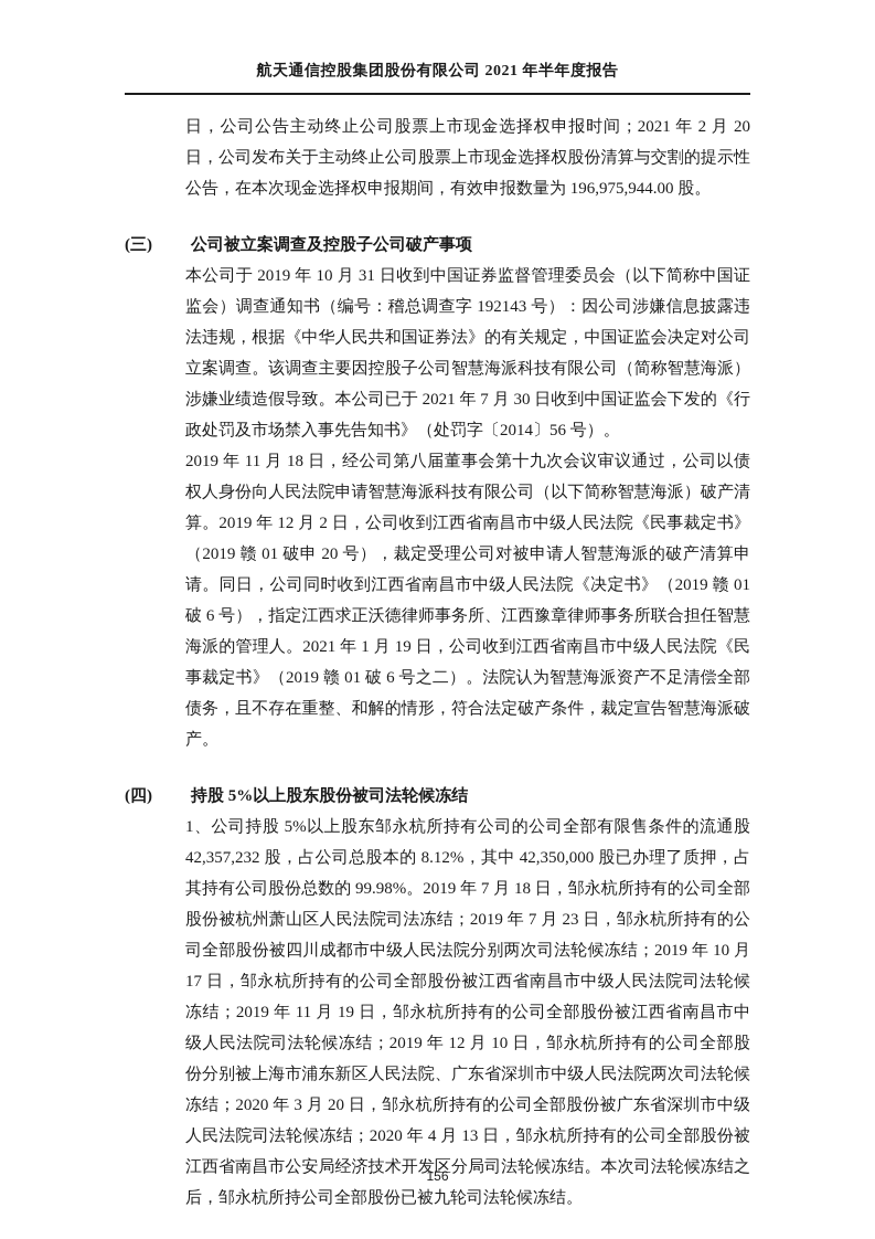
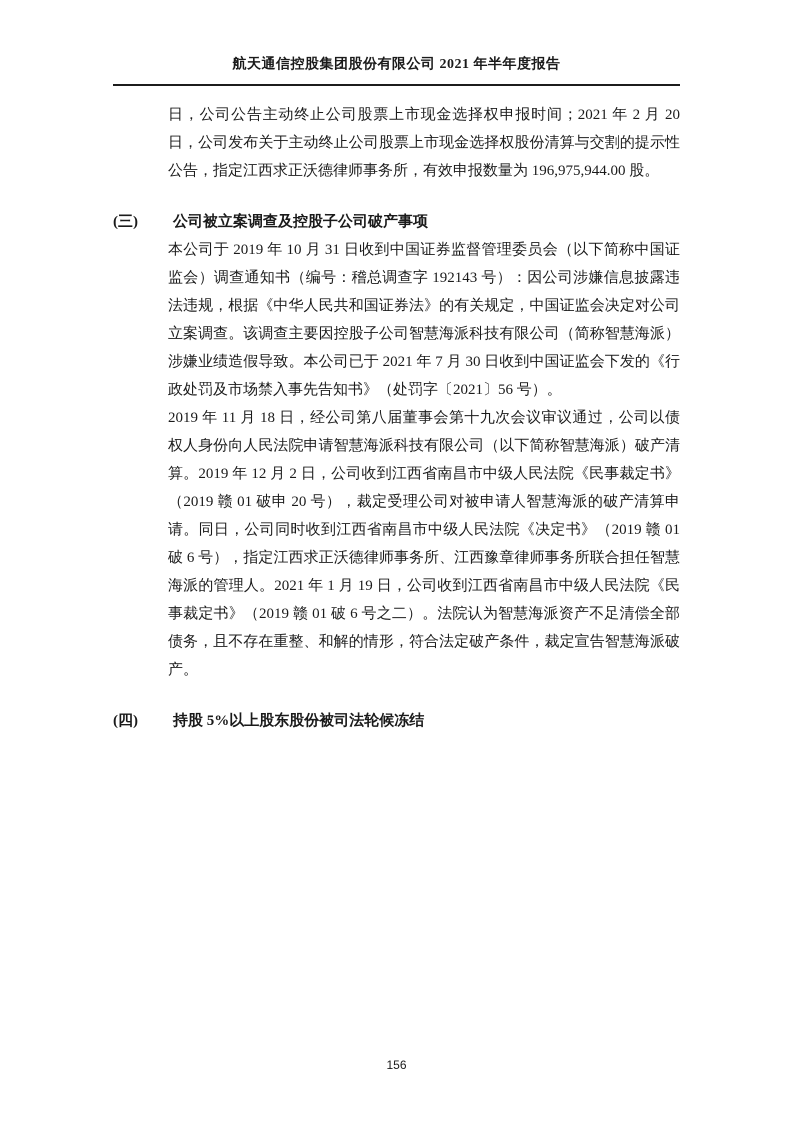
  航天通信控股集团股份有限公司 2021 年半年度报告
- 日，公司公告主动终止公司股票上市现金选择权申报时间；2021 年 2 月 20 日，公司发布关于主动终止公司股票上市现金选择权股份清算与交割的提示性公告，在本次现金选择权申报期间，有效申报数量为 196,975,944.00 股。
+ 日，公司公告主动终止公司股票上市现金选择权申报时间；2021 年 2 月 20 日，公司发布关于主动终止公司股票上市现金选择权股份清算与交割的提示性公告，指定江西求正沃德律师事务所，有效申报数量为 196,975,944.00 股。
  (三)
  公司被立案调查及控股子公司破产事项
- 本公司于 2019 年 10 月 31 日收到中国证券监督管理委员会（以下简称中国证监会）调查通知书（编号：稽总调查字 192143 号）：因公司涉嫌信息披露违法违规，根据《中华人民共和国证券法》的有关规定，中国证监会决定对公司立案调查。该调查主要因控股子公司智慧海派科技有限公司（简称智慧海派）涉嫌业绩造假导致。本公司已于 2021 年 7 月 30 日收到中国证监会下发的《行政处罚及市场禁入事先告知书》（处罚字〔2014〕56 号）。
+ 本公司于 2019 年 10 月 31 日收到中国证券监督管理委员会（以下简称中国证监会）调查通知书（编号：稽总调查字 192143 号）：因公司涉嫌信息披露违法违规，根据《中华人民共和国证券法》的有关规定，中国证监会决定对公司立案调查。该调查主要因控股子公司智慧海派科技有限公司（简称智慧海派）涉嫌业绩造假导致。本公司已于 2021 年 7 月 30 日收到中国证监会下发的《行政处罚及市场禁入事先告知书》（处罚字〔2021〕56 号）。
  2019 年 11 月 18 日，经公司第八届董事会第十九次会议审议通过，公司以债权人身份向人民法院申请智慧海派科技有限公司（以下简称智慧海派）破产清算。2019 年 12 月 2 日，公司收到江西省南昌市中级人民法院《民事裁定书》（2019 赣 01 破申 20 号），裁定受理公司对被申请人智慧海派的破产清算申请。同日，公司同时收到江西省南昌市中级人民法院《决定书》（2019 赣 01 破 6 号），指定江西求正沃德律师事务所、江西豫章律师事务所联合担任智慧海派的管理人。2021 年 1 月 19 日，公司收到江西省南昌市中级人民法院《民事裁定书》（2019 赣 01 破 6 号之二）。法院认为智慧海派资产不足清偿全部债务，且不存在重整、和解的情形，符合法定破产条件，裁定宣告智慧海派破产。
  (四)
  持股 5%以上股东股份被司法轮候冻结
- 1、公司持股 5%以上股东邹永杭所持有公司的公司全部有限售条件的流通股 42,357,232 股，占公司总股本的 8.12%，其中 42,350,000 股已办理了质押，占其持有公司股份总数的 99.98%。2019 年 7 月 18 日，邹永杭所持有的公司全部股份被杭州萧山区人民法院司法冻结；2019 年 7 月 23 日，邹永杭所持有的公司全部股份被四川成都市中级人民法院分别两次司法轮候冻结；2019 年 10 月 17 日，邹永杭所持有的公司全部股份被江西省南昌市中级人民法院司法轮候冻结；2019 年 11 月 19 日，邹永杭所持有的公司全部股份被江西省南昌市中级人民法院司法轮候冻结；2019 年 12 月 10 日，邹永杭所持有的公司全部股份分别被上海市浦东新区人民法院、广东省深圳市中级人民法院两次司法轮候冻结；2020 年 3 月 20 日，邹永杭所持有的公司全部股份被广东省深圳市中级人民法院司法轮候冻结；2020 年 4 月 13 日，邹永杭所持有的公司全部股份被江西省南昌市公安局经济技术开发区分局司法轮候冻结。本次司法轮候冻结之后，邹永杭所持公司全部股份已被九轮司法轮候冻结。
  156
